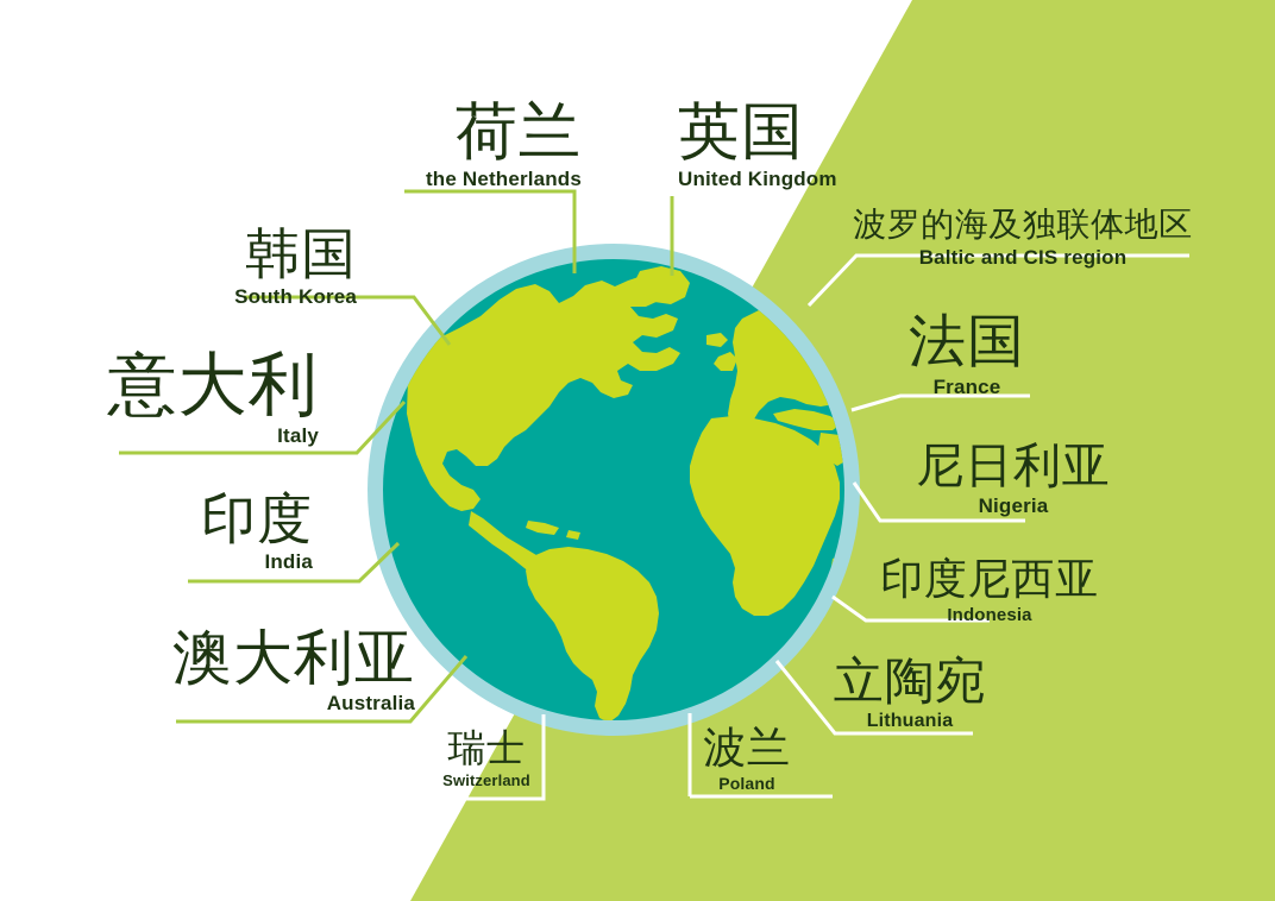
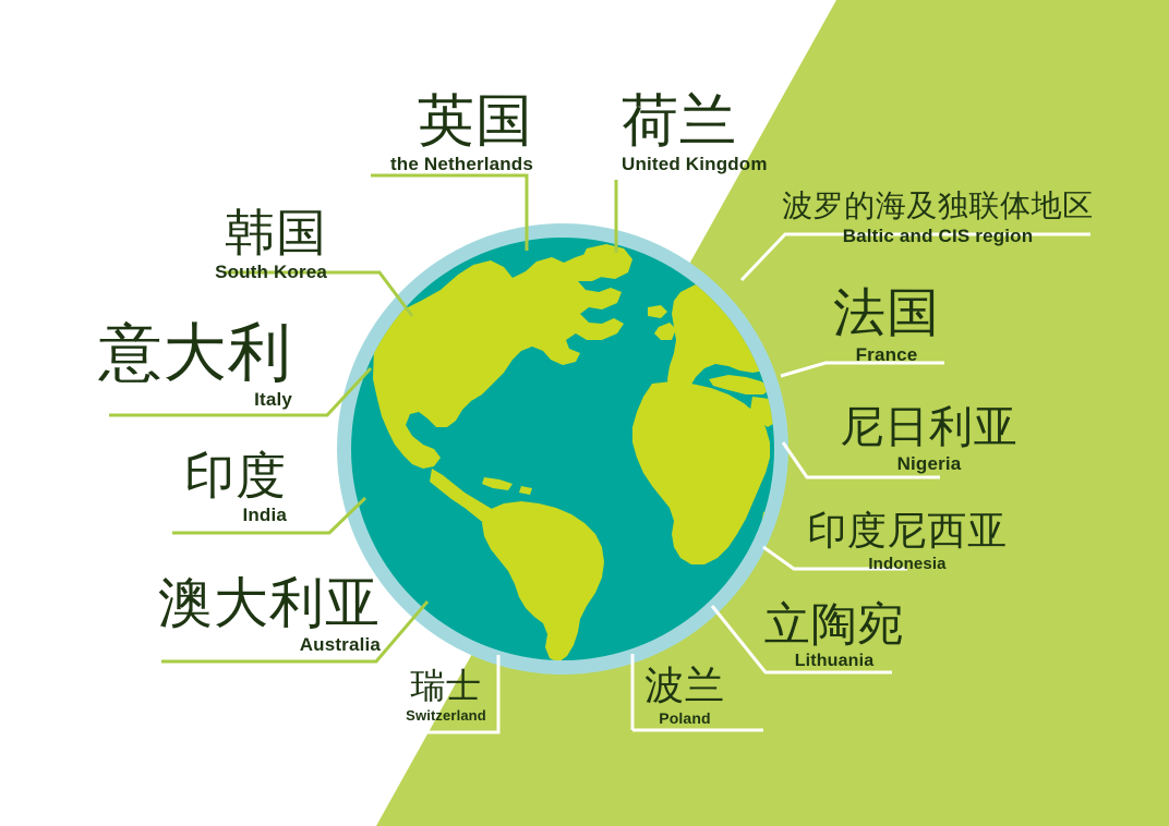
  韩国
  South Korea
- 荷兰
+ 英国
  the Netherlands
- 英国
+ 荷兰
  United Kingdom
  波罗的海及独联体地区
  Baltic and CIS region
  意大利
  Italy
  法国
  France
  尼日利亚
  Nigeria
  印度
  India
  印度尼西亚
  Indonesia
  澳大利亚
  Australia
  立陶宛
  Lithuania
  瑞士
  Switzerland
  波兰
  Poland
